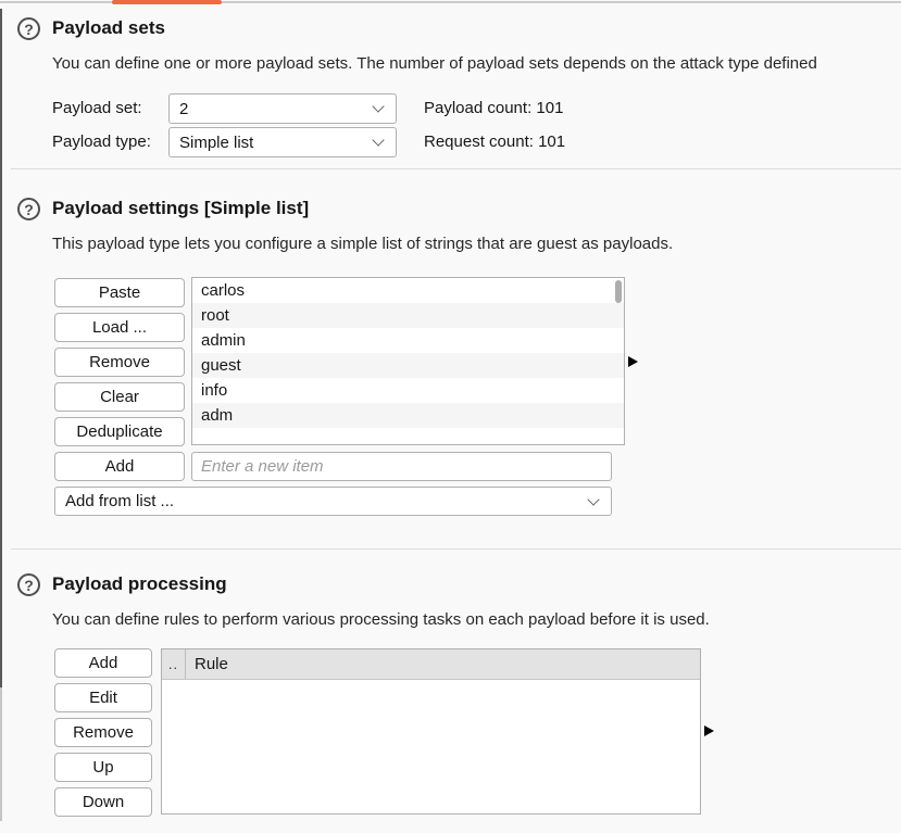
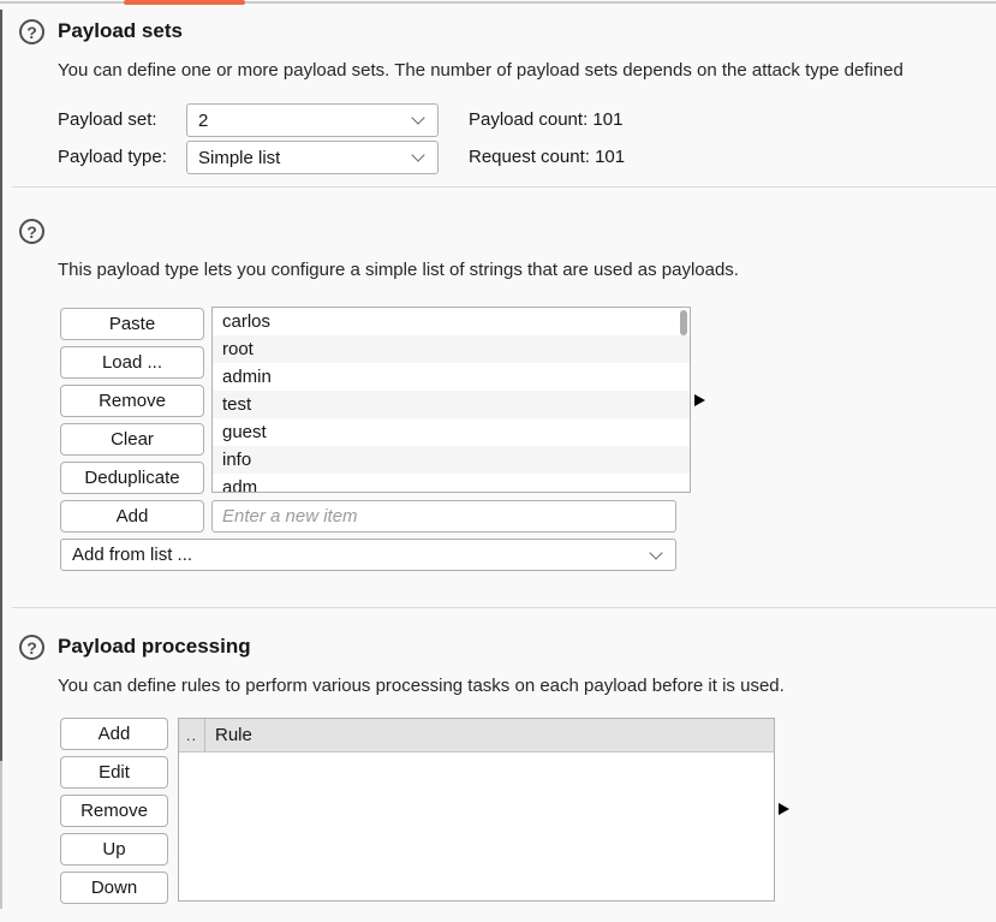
  ?
  Payload sets
  You can define one or more payload sets. The number of payload sets depends on the attack type defined
  Payload set:
  2
  Payload count: 101
  Payload type:
  Simple list
  Request count: 101
  ?
- Payload settings [Simple list]
- This payload type lets you configure a simple list of strings that are guest as payloads.
+ This payload type lets you configure a simple list of strings that are used as payloads.
  Paste
  Load ...
  Remove
  Clear
  Deduplicate
  carlos
  root
  admin
+ test
  guest
  info
  adm
  Add
  Enter a new item
  Add from list ...
  ?
  Payload processing
  You can define rules to perform various processing tasks on each payload before it is used.
  Add
  Edit
  Remove
  Up
  Down
  ..
  Rule
